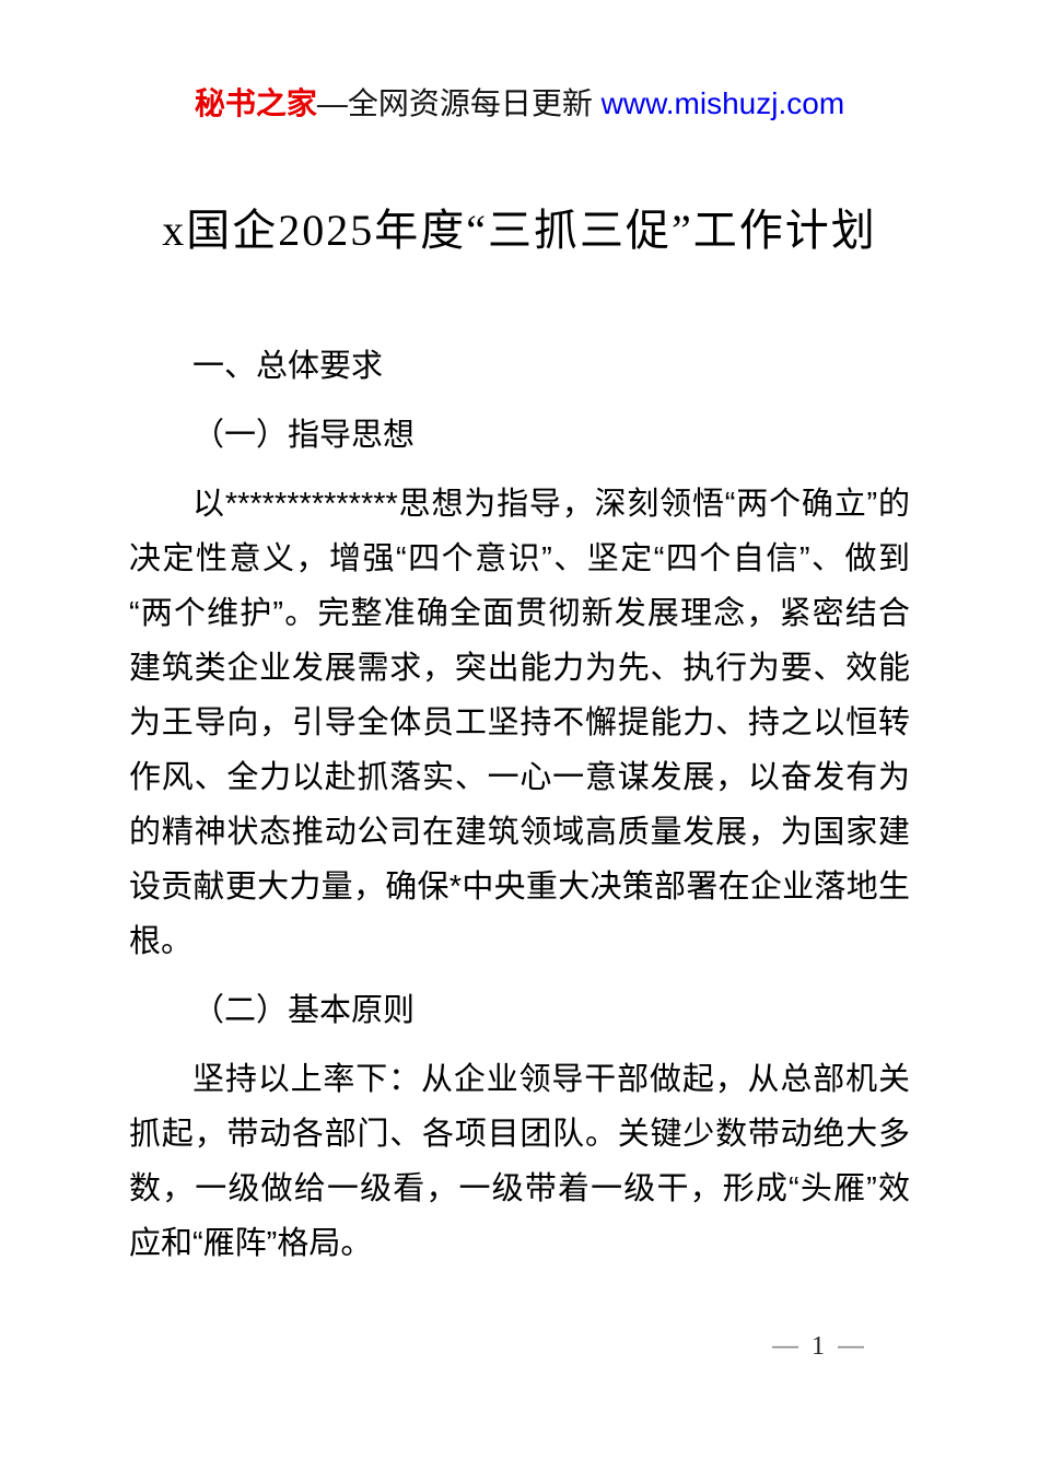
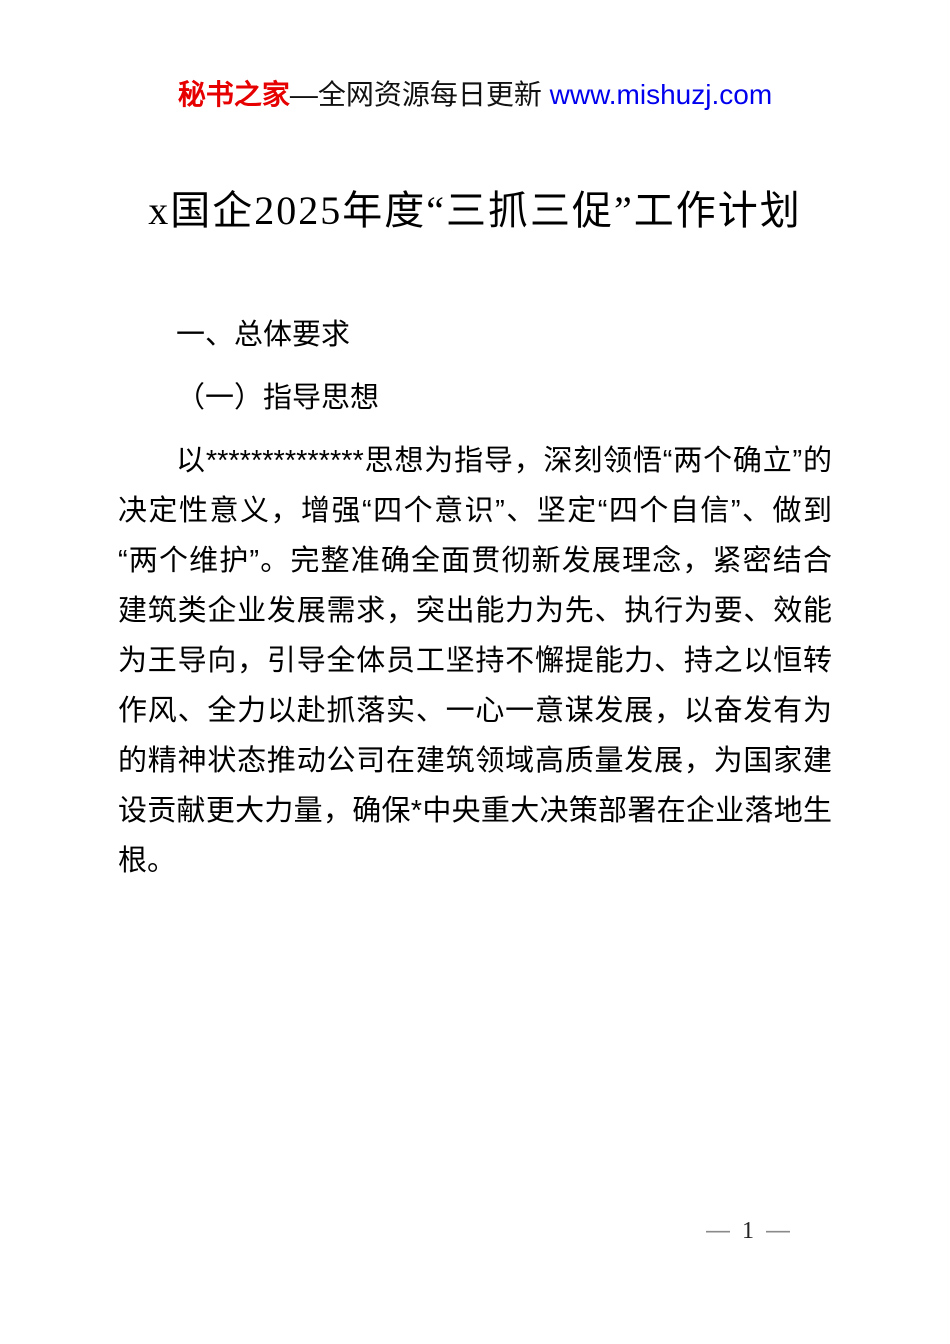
  秘书之家—全网资源每日更新 www.mishuzj.com
  x国企2025年度“三抓三促”工作计划
  一、总体要求
  （一）指导思想
  以**************思想为指导，深刻领悟“两个确立”的决定性意义，增强“四个意识”、坚定“四个自信”、做到“两个维护”。完整准确全面贯彻新发展理念，紧密结合建筑类企业发展需求，突出能力为先、执行为要、效能为王导向，引导全体员工坚持不懈提能力、持之以恒转作风、全力以赴抓落实、一心一意谋发展，以奋发有为的精神状态推动公司在建筑领域高质量发展，为国家建设贡献更大力量，确保*中央重大决策部署在企业落地生根。
- （二）基本原则
- 坚持以上率下：从企业领导干部做起，从总部机关抓起，带动各部门、各项目团队。关键少数带动绝大多数，一级做给一级看，一级带着一级干，形成“头雁”效应和“雁阵”格局。
  — 1 —
